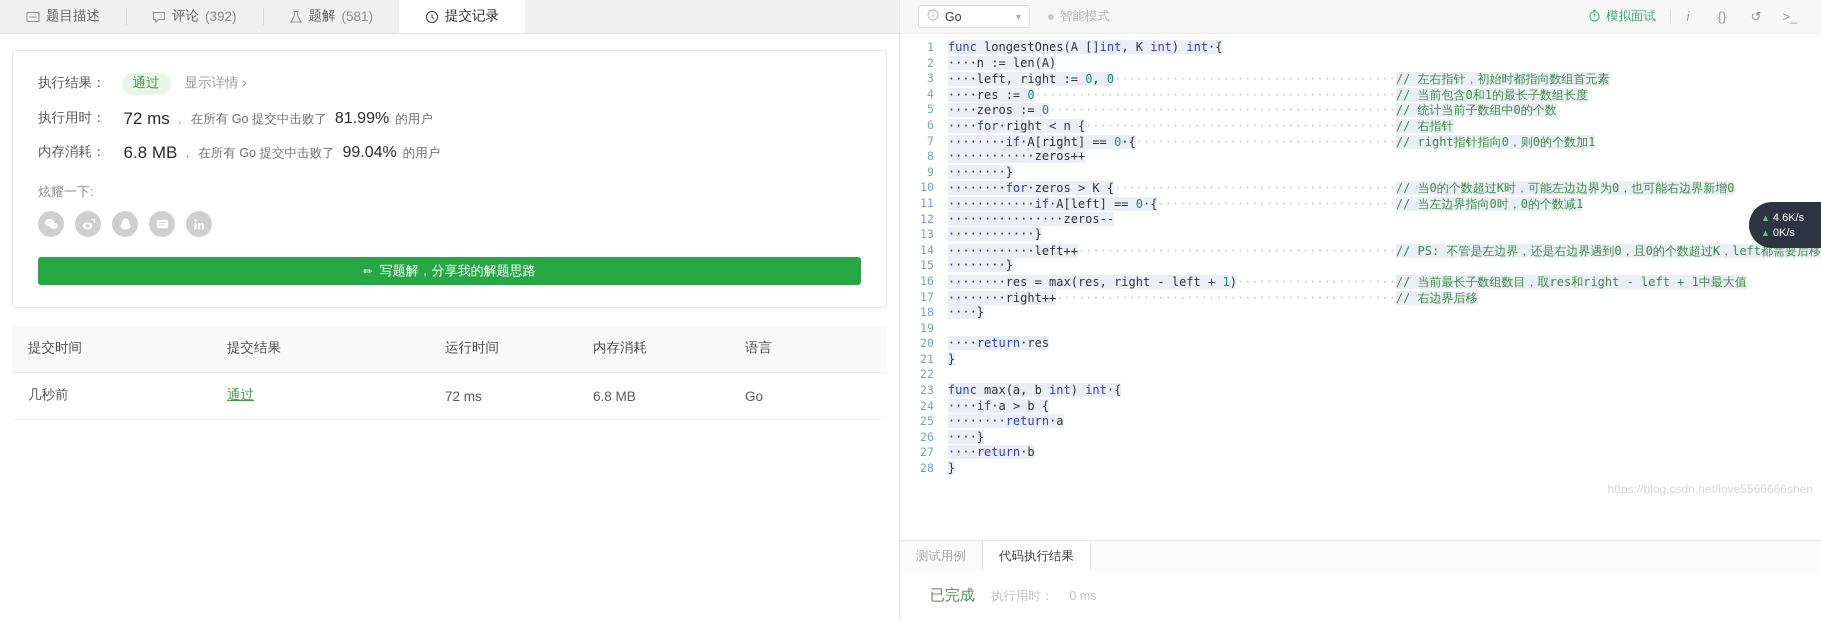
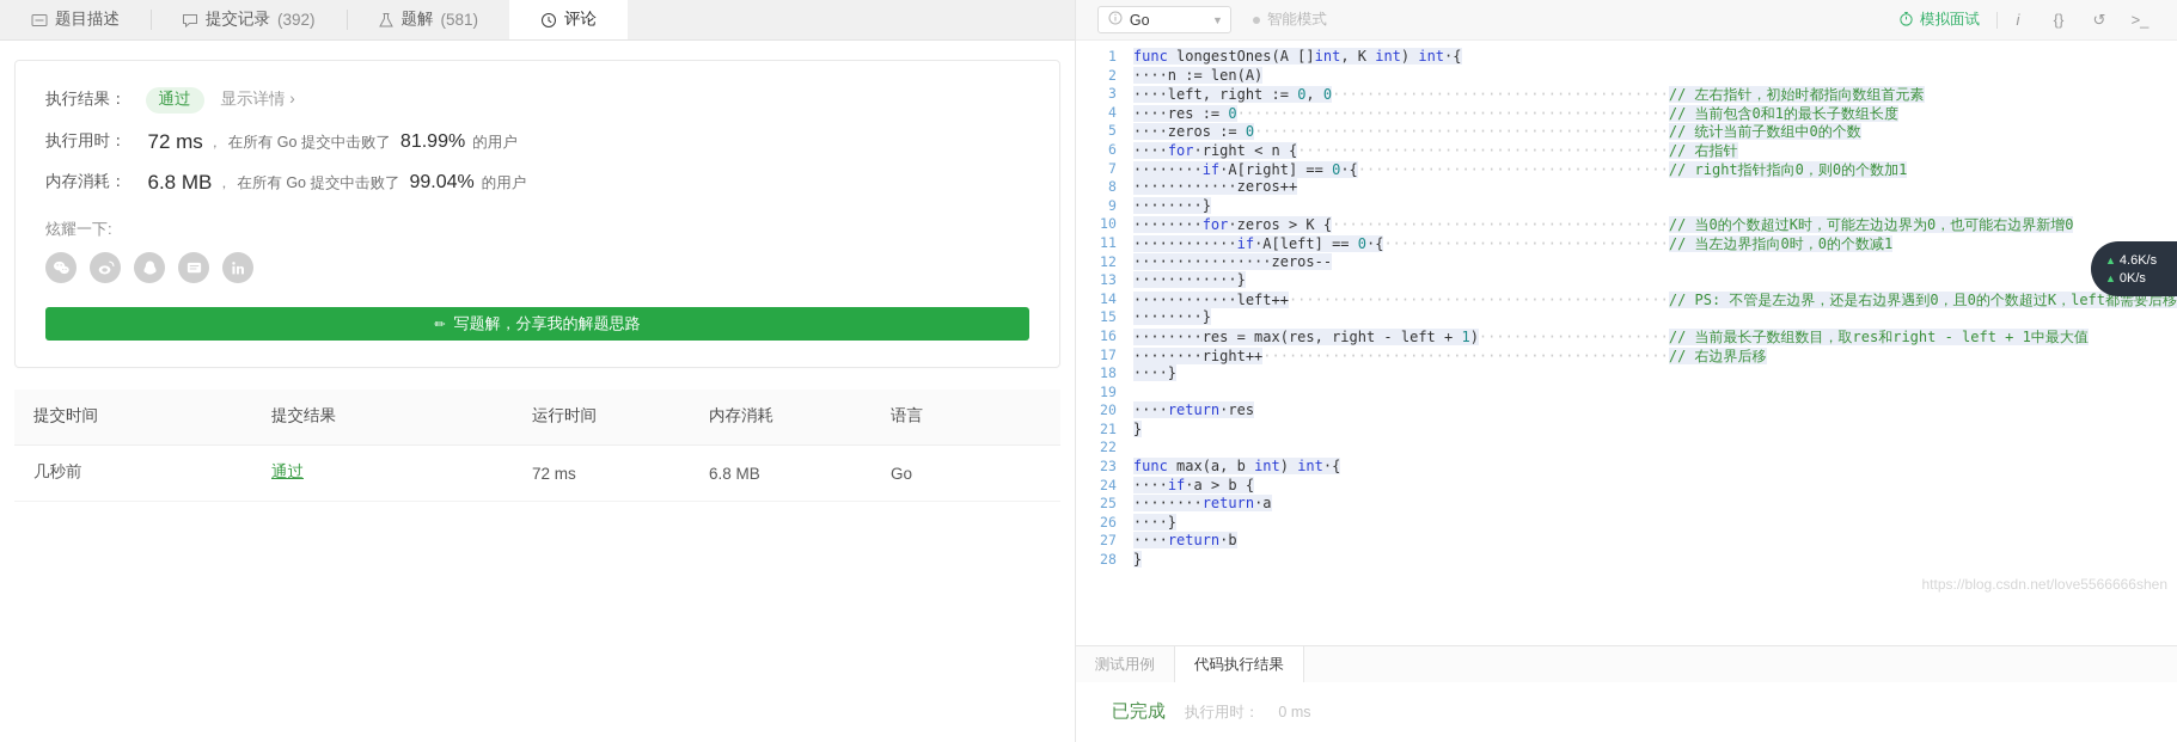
  题目描述
- 评论
+ 提交记录
  (392)
  题解
  (581)
- 提交记录
+ 评论
  执行结果：
  通过
  显示详情 ›
  执行用时：
  72 ms
  ，
  在所有 Go 提交中击败了
  81.99%
  的用户
  内存消耗：
  6.8 MB
  ，
  在所有 Go 提交中击败了
  99.04%
  的用户
  炫耀一下:
  ✏
  写题解，分享我的解题思路
  提交时间	提交结果	运行时间	内存消耗	语言
  几秒前	通过	72 ms	6.8 MB	Go
  Go
  ▼
  智能模式
  模拟面试
  i
  {}
  ↺
  >_
  1
  func longestOnes(A []int, K int) int·{
  2
  ····n := len(A)
  3
  ····left, right := 0, 0·······································// 左右指针，初始时都指向数组首元素
  4
  ····res := 0··················································// 当前包含0和1的最长子数组长度
  5
  ····zeros := 0················································// 统计当前子数组中0的个数
  6
  ····for·right < n {···········································// 右指针
  7
  ········if·A[right] == 0·{····································// right指针指向0，则0的个数加1
  8
  ············zeros++
  9
  ········}
  10
  ········for·zeros > K {·······································// 当0的个数超过K时，可能左边边界为0，也可能右边界新增0
  11
  ············if·A[left] == 0·{·································// 当左边界指向0时，0的个数减1
  12
  ················zeros--
  13
  ············}
  14
  ············left++············································// PS: 不管是左边界，还是右边界遇到0，且0的个数超过K，left都需要后移
  15
  ········}
  16
  ········res = max(res, right - left + 1)······················// 当前最长子数组数目，取res和right - left + 1中最大值
  17
  ········right++···············································// 右边界后移
  18
  ····}
  19
  20
  ····return·res
  21
  }
  22
  23
  func max(a, b int) int·{
  24
  ····if·a > b {
  25
  ········return·a
  26
  ····}
  27
  ····return·b
  28
  }
  ▲
  4.6K/s
  ▲
  0K/s
  https://blog.csdn.net/love5566666shen
  测试用例
  代码执行结果
  已完成
  执行用时：
  0 ms
